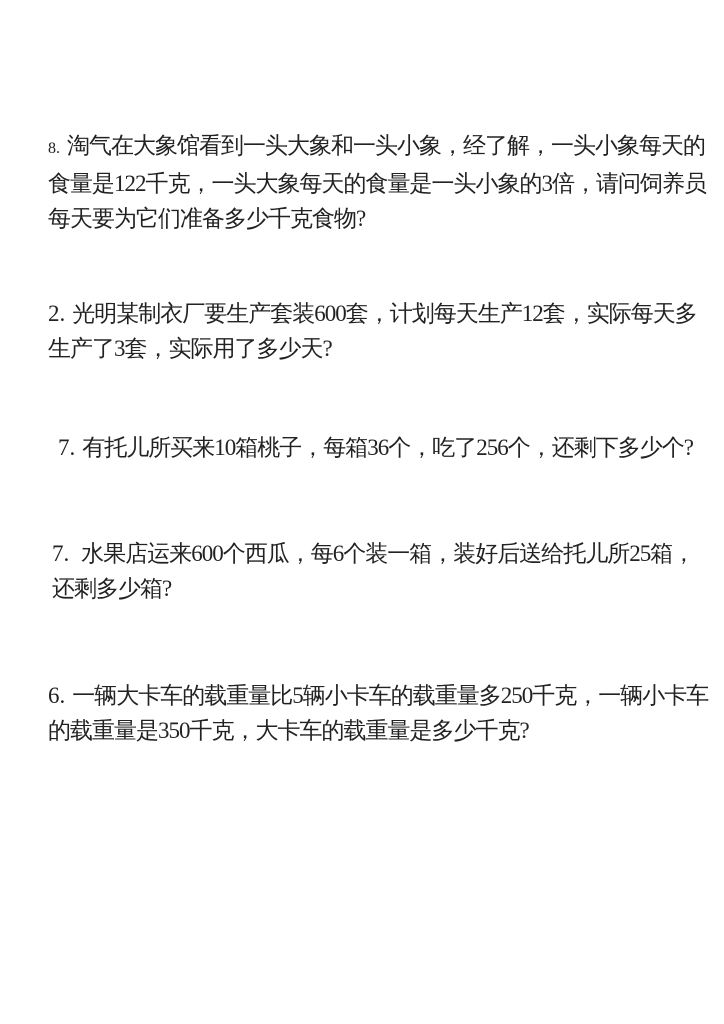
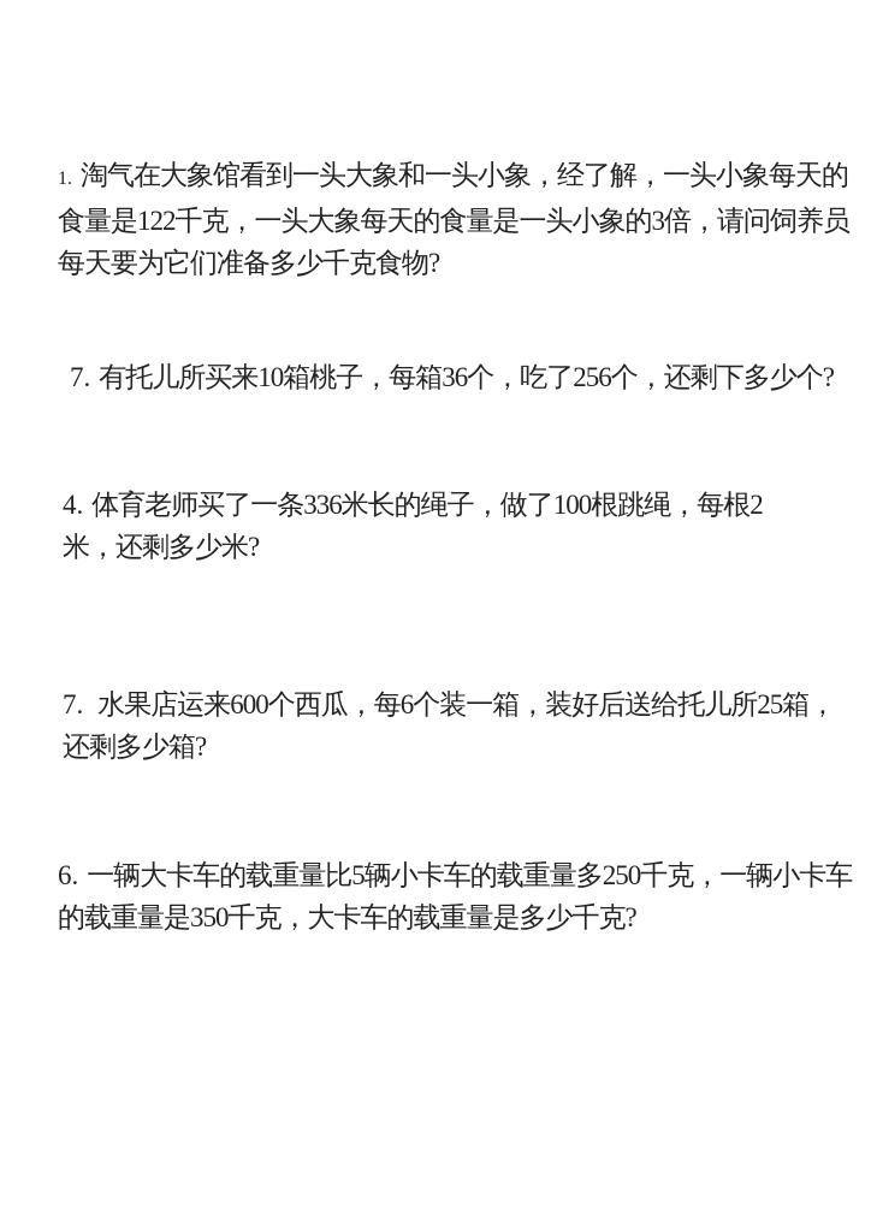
- 8. 淘气在大象馆看到一头大象和一头小象，经了解，一头小象每天的
+ 1. 淘气在大象馆看到一头大象和一头小象，经了解，一头小象每天的
  食量是122千克，一头大象每天的食量是一头小象的3倍，请问饲养员
  每天要为它们准备多少千克食物?
- 2. 光明某制衣厂要生产套装600套，计划每天生产12套，实际每天多
- 生产了3套，实际用了多少天?
  7. 有托儿所买来10箱桃子，每箱36个，吃了256个，还剩下多少个?
+ 4. 体育老师买了一条336米长的绳子，做了100根跳绳，每根2
+ 米，还剩多少米?
  7. 水果店运来600个西瓜，每6个装一箱，装好后送给托儿所25箱，
  还剩多少箱?
  6. 一辆大卡车的载重量比5辆小卡车的载重量多250千克，一辆小卡车
  的载重量是350千克，大卡车的载重量是多少千克?
